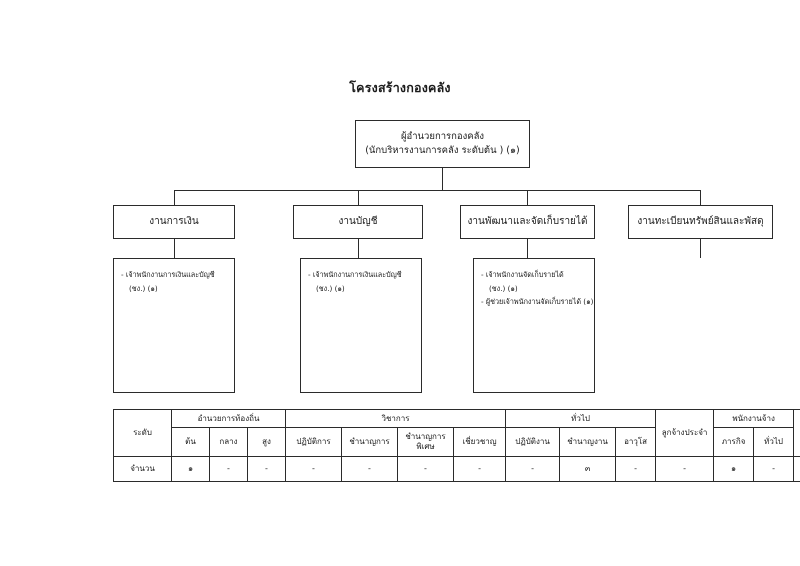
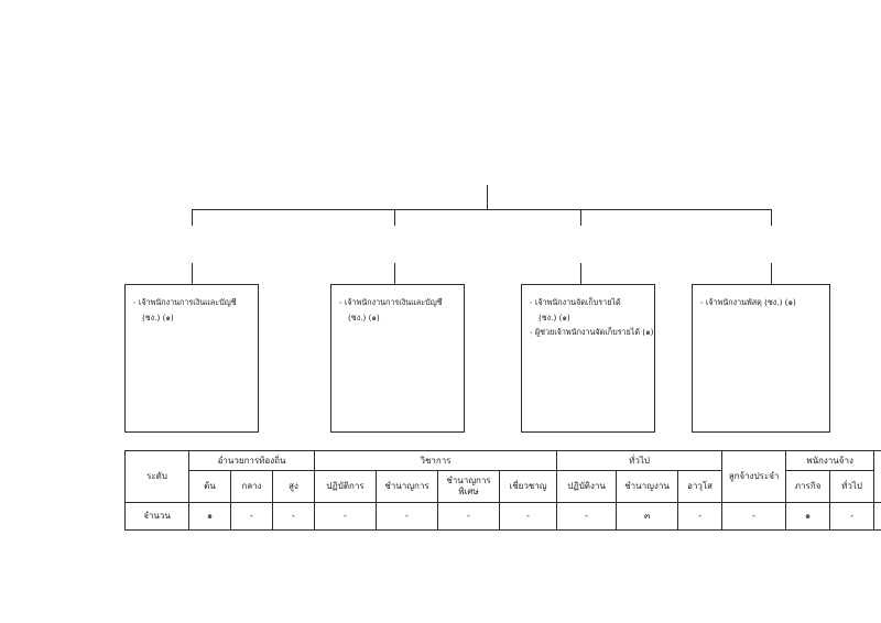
- โครงสร้างกองคลัง
- ผู้อำนวยการกองคลัง
- (นักบริหารงานการคลัง ระดับต้น ) (๑)
- งานการเงิน
- งานบัญชี
- งานพัฒนาและจัดเก็บรายได้
- งานทะเบียนทรัพย์สินและพัสดุ
  - เจ้าพนักงานการเงินและบัญชี
  (ชง.) (๑)
  - เจ้าพนักงานการเงินและบัญชี
  (ชง.) (๑)
  - เจ้าพนักงานจัดเก็บรายได้
  (ชง.) (๑)
  - ผู้ช่วยเจ้าพนักงานจัดเก็บรายได้ (๑)
+ - เจ้าพนักงานพัสดุ (ชง.) (๑)
  ระดับ	อำนวยการท้องถิ่น	วิชาการ	ทั่วไป	ลูกจ้างประจำ	พนักงานจ้าง
  ต้น	กลาง	สูง	ปฏิบัติการ	ชำนาญการ	ชำนาญการพิเศษ	เชี่ยวชาญ	ปฏิบัติงาน	ชำนาญงาน	อาวุโส	ภารกิจ	ทั่วไป
  จำนวน	๑	-	-	-	-	-	-	-	๓	-	-	๑	-
